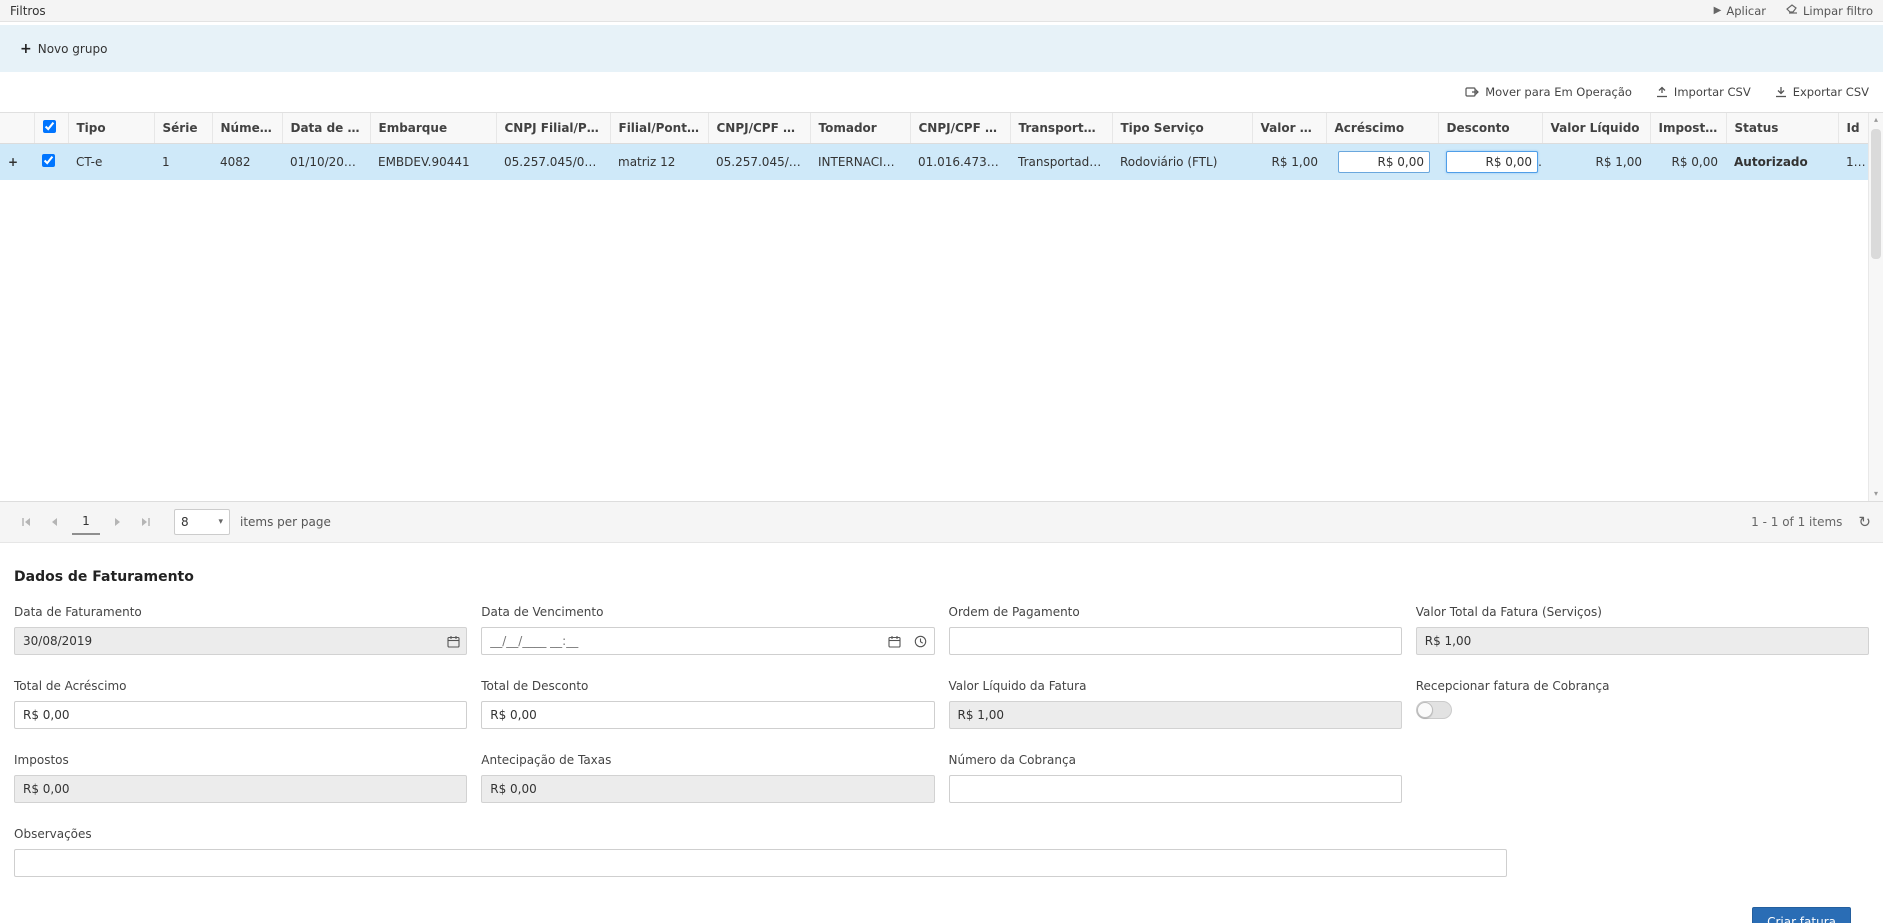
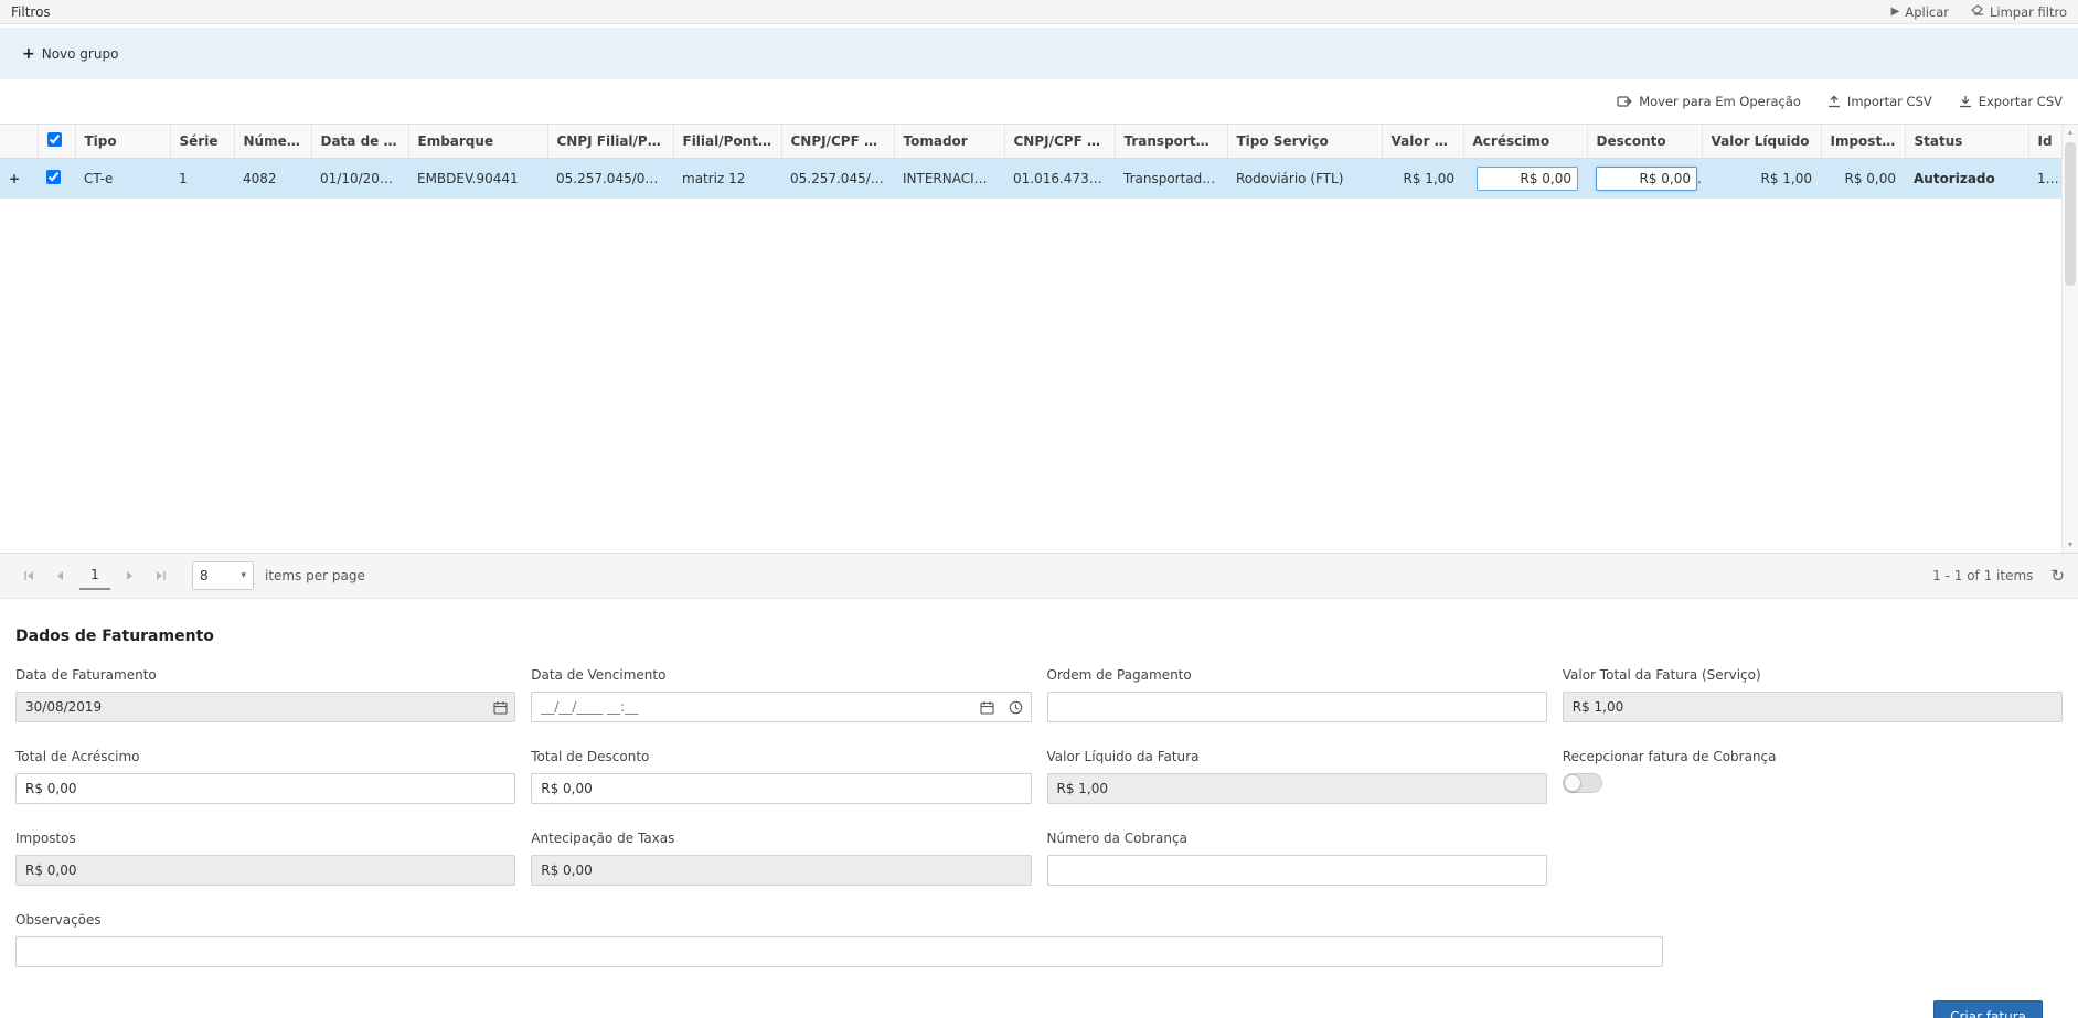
  Filtros
  ▶
  Aplicar
  Limpar filtro
  +
  Novo grupo
  Mover para Em Operação
  Importar CSV
  Exportar CSV
  		Tipo	Série	Número	Data de Em	Embarque	CNPJ Filial/Pont	Filial/Ponto d	CNPJ/CPF Tom	Tomador	CNPJ/CPF Tra	Transportador	Tipo Serviço	Valor Bru	Acréscimo	Desconto	Valor Líquido	Impostos	Status	Id
  +		CT-e	1	4082	01/10/2018 1	EMBDEV.90441	05.257.045/0001-	matriz 12	05.257.045/000	INTERNACIONA	01.016.473/000	Transportador 0	Rodoviário (FTL)	R$ 1,00	R$ 0,00	R$ 0,00	R$ 1,00	R$ 0,00	Autorizado	18
  ▴
  ▾
  1
  8
  ▾
  items per page
  1 - 1 of 1 items
  ↻
  Dados de Faturamento
  Data de Faturamento
  30/08/2019
  Data de Vencimento
  __/__/____ __:__
  Ordem de Pagamento
- Valor Total da Fatura (Serviços)
+ Valor Total da Fatura (Serviço)
  R$ 1,00
  Total de Acréscimo
  R$ 0,00
  Total de Desconto
  R$ 0,00
  Valor Líquido da Fatura
  R$ 1,00
  Recepcionar fatura de Cobrança
  Impostos
  R$ 0,00
  Antecipação de Taxas
  R$ 0,00
  Número da Cobrança
  Observações
  Criar fatura
